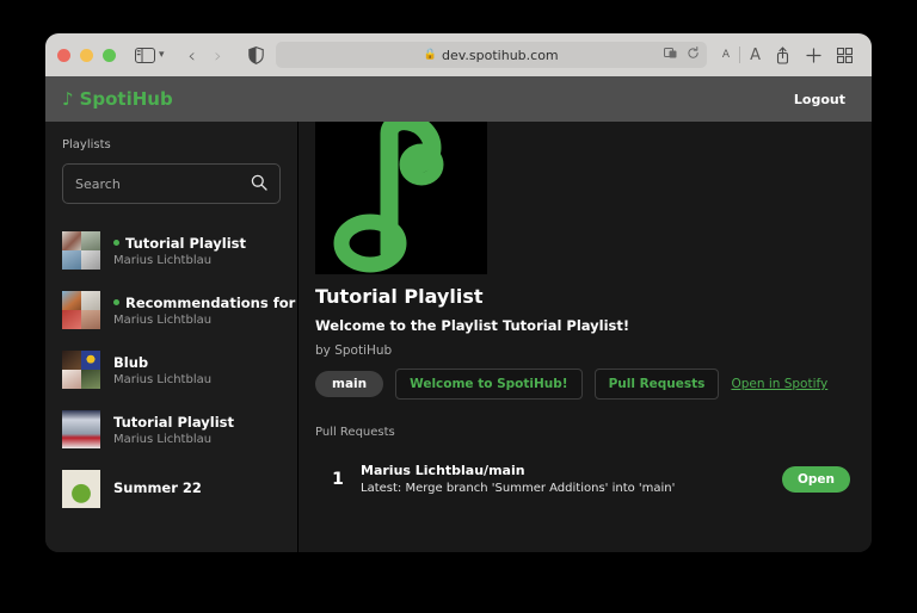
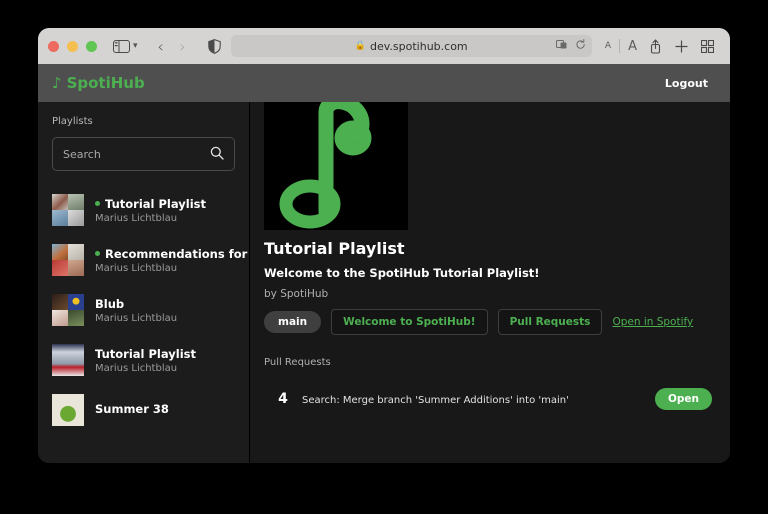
  ▾
  ‹
  ›
  🔒
  dev.spotihub.com
  A
  A
  ♪
  SpotiHub
  Logout
  Playlists
  Search
  Tutorial Playlist
  Marius Lichtblau
  Recommendations for
  Marius Lichtblau
  Blub
  Marius Lichtblau
  Tutorial Playlist
  Marius Lichtblau
- Summer 22
+ Summer 38
  Tutorial Playlist
- Welcome to the Playlist Tutorial Playlist!
+ Welcome to the SpotiHub Tutorial Playlist!
  by SpotiHub
  main
  Welcome to SpotiHub!
  Pull Requests
  Open in Spotify
  Pull Requests
- 1
+ 4
- Marius Lichtblau/main
- Latest: Merge branch 'Summer Additions' into 'main'
+ Search: Merge branch 'Summer Additions' into 'main'
  Open
